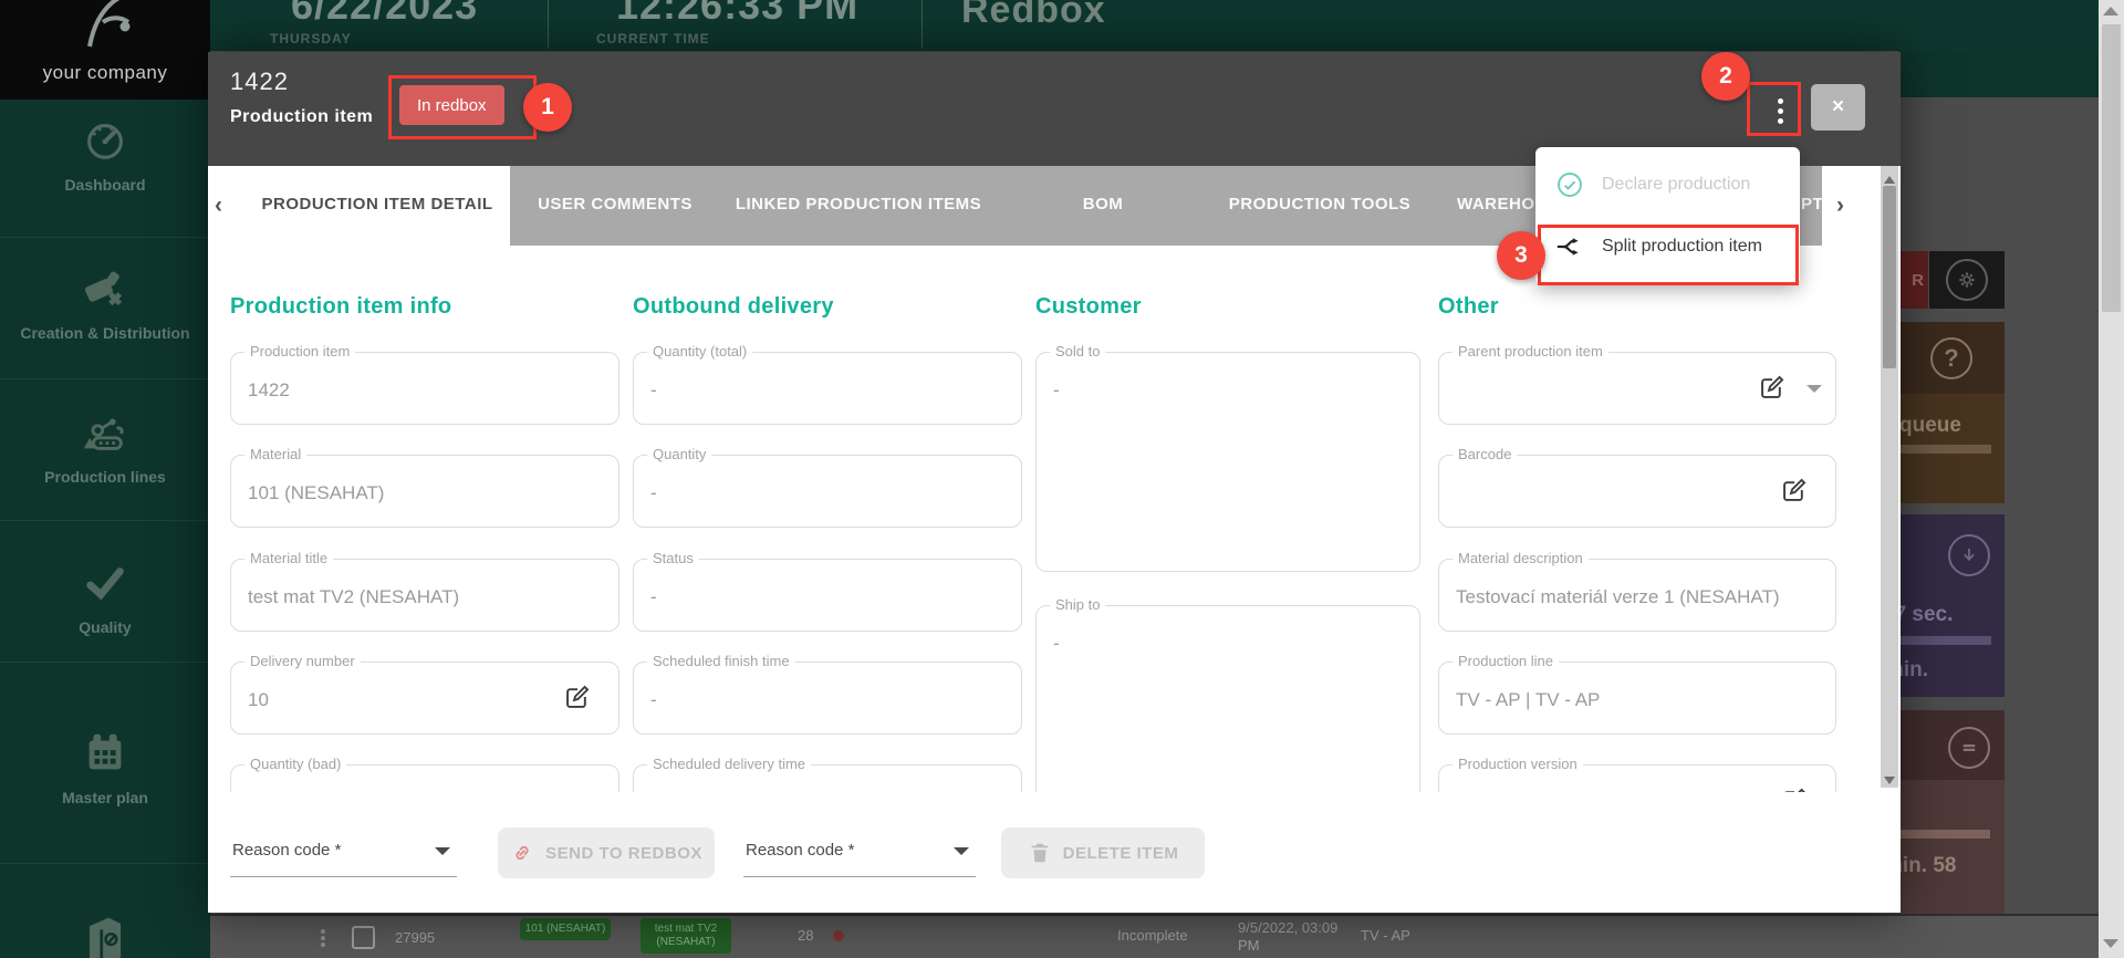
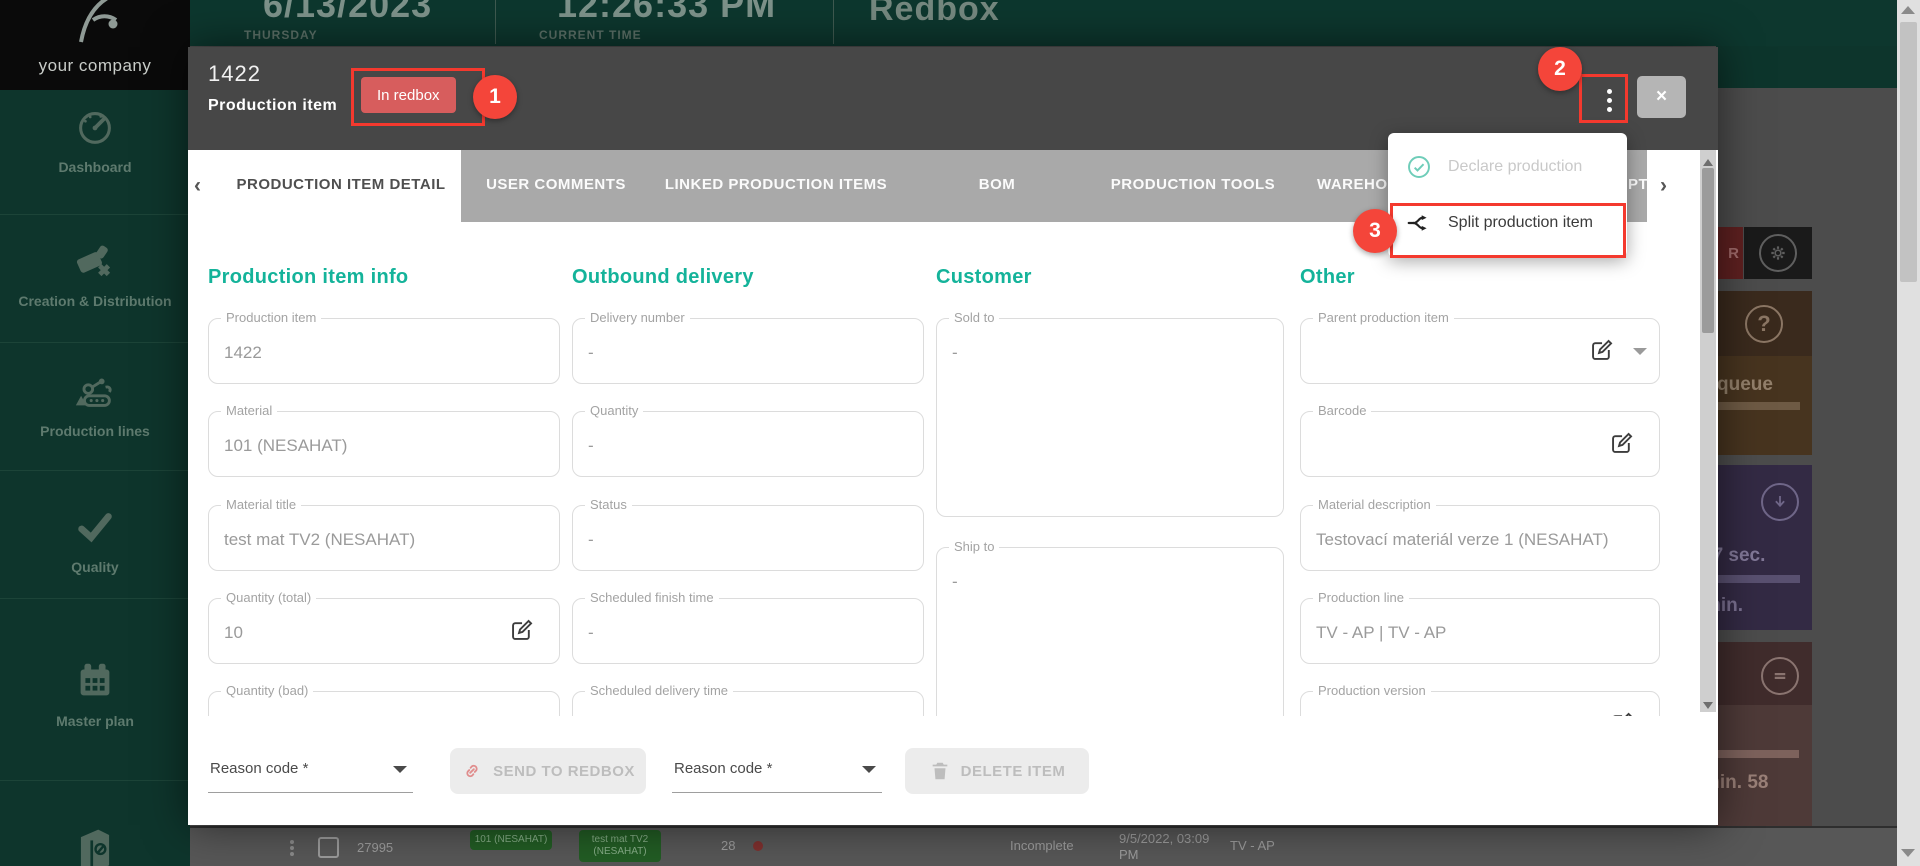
- 6/22/2023
+ 6/13/2023
  THURSDAY
  12:26:33 PM
  CURRENT TIME
  Redbox
  your company
  Dashboard
  Creation & Distribution
  Production lines
  Quality
  Master plan
  R
  ?
  queue
  in.
  in. 58
  27995
  101 (NESAHAT)
  test mat TV2 (NESAHAT)
  28
  Incomplete
  9/5/2022, 03:09 PM
  TV - AP
  1422
  Production item
  In redbox
  ×
  ‹
  PRODUCTION ITEM DETAIL
  USER COMMENTS
  LINKED PRODUCTION ITEMS
  BOM
  PRODUCTION TOOLS
  WAREHO
  PT
  ›
  Production item info
  Production item
  1422
  Material
  101 (NESAHAT)
  Material title
  test mat TV2 (NESAHAT)
- Delivery number
+ Quantity (total)
  10
  Quantity (bad)
  Outbound delivery
- Quantity (total)
+ Delivery number
  -
  Quantity
  -
  Status
  -
  Scheduled finish time
  -
  Scheduled delivery time
  Customer
  Sold to
  -
  Ship to
  -
  Other
  Parent production item
  Barcode
  Material description
  Testovací materiál verze 1 (NESAHAT)
  Production line
  TV - AP | TV - AP
  Production version
  Reason code *
  SEND TO REDBOX
  Reason code *
  DELETE ITEM
  Declare production
  Split production item
  1
  2
  3
